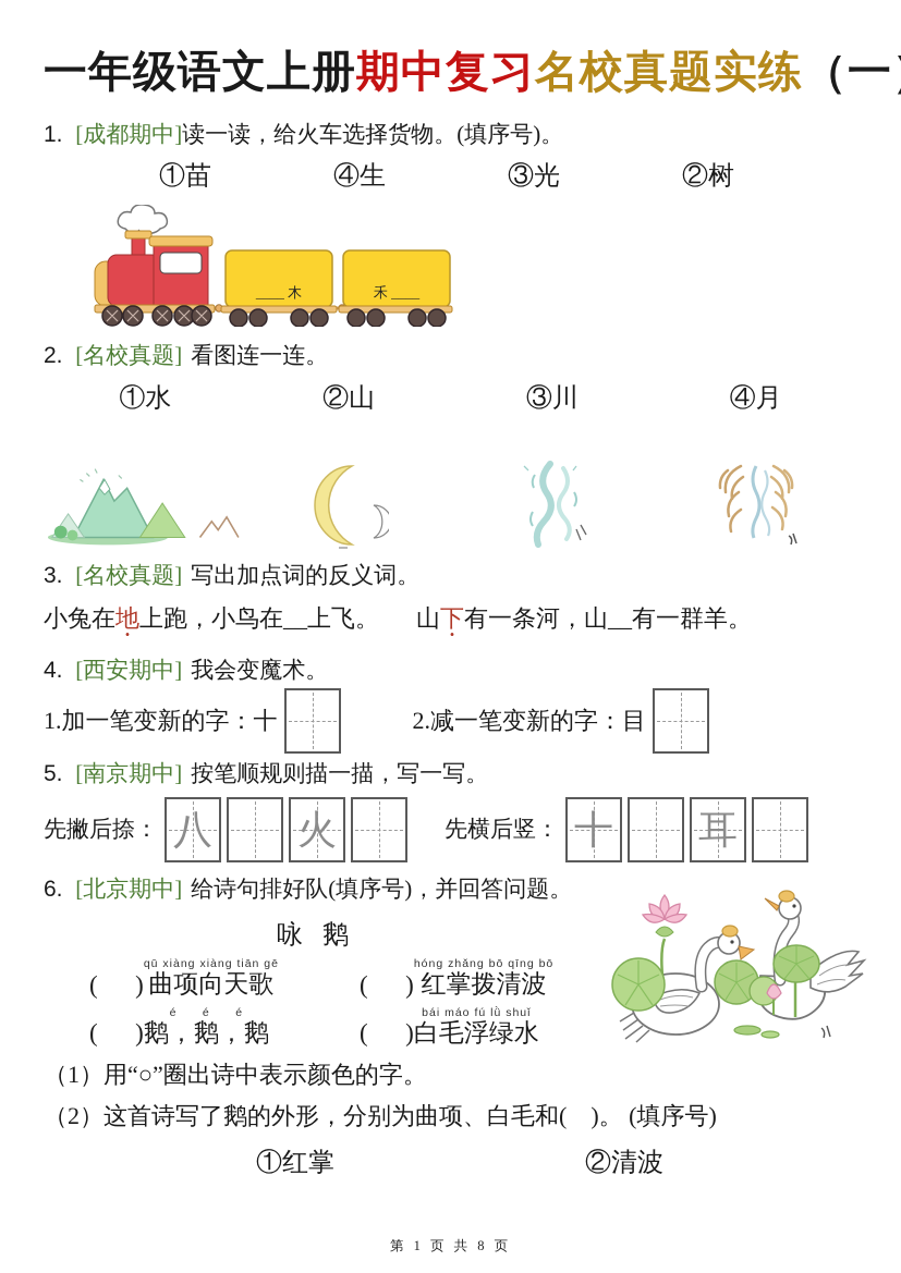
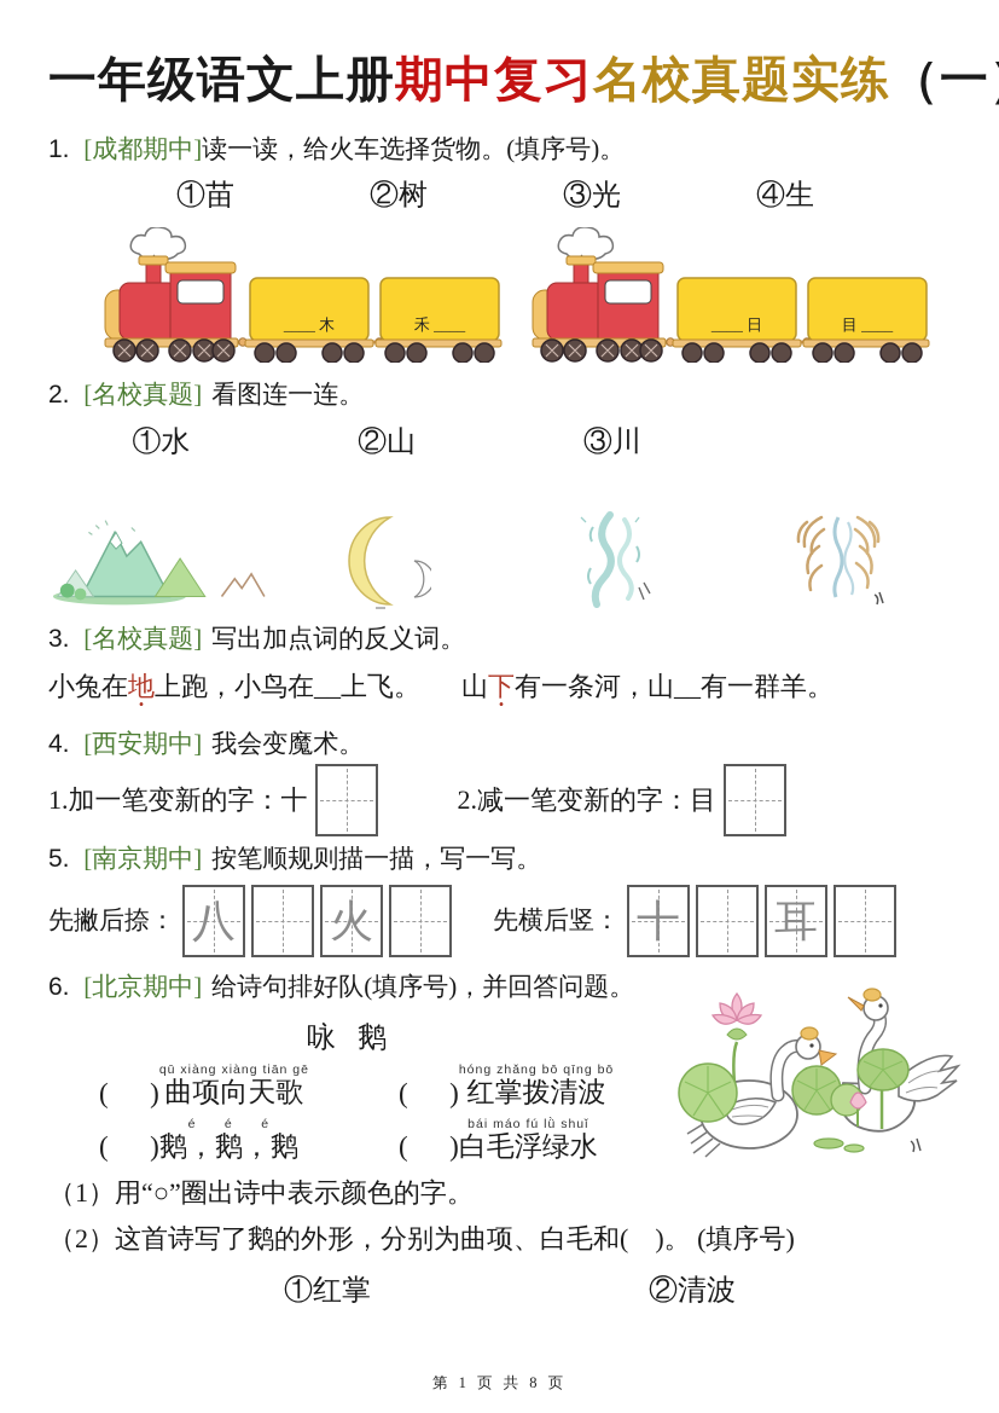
  一年级语文上册期中复习名校真题实练（一
  1. [成都期中]读一读，给火车选择货物。(填序号)。
  ①苗
- ④生
+ ②树
  ③光
- ②树
+ ④生
  ____ 木
  禾 ____
+ ____ 日
+ 目 ____
  2. [名校真题] 看图连一连。
  ①水
  ②山
  ③川
- ④月
  3. [名校真题] 写出加点词的反义词。
  小兔在地上跑，小鸟在__上飞。 山下有一条河，山__有一群羊。
  4. [西安期中] 我会变魔术。
  1.加一笔变新的字：十
  2.减一笔变新的字：目
  5. [南京期中] 按笔顺规则描一描，写一写。
  先撇后捺：
  八
  火
  先横后竖：
  十
  耳
  6. [北京期中] 给诗句排好队(填序号)，并回答问题。
  咏 鹅
  ( )
  qū xiàng xiàng tiān gē
  曲项向天歌
  ( )
  hóng zhǎng bō qīng bō
  红掌拨清波
  ( )
  é é é
  鹅，鹅，鹅
  ( )
  bái máo fú lǜ shuǐ
  白毛浮绿水
  （1）用“○”圈出诗中表示颜色的字。
  （2）这首诗写了鹅的外形，分别为曲项、白毛和( )。 (填序号)
  ①红掌
  ②清波
  第 1 页 共 8 页
